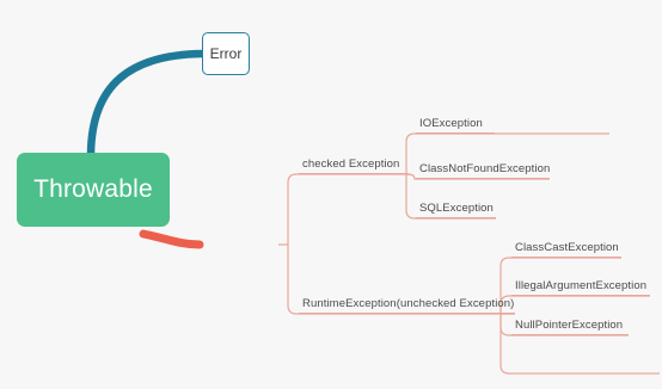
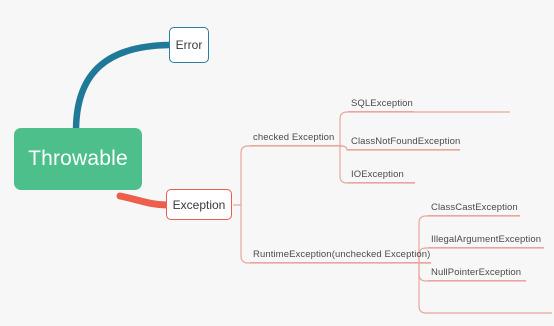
  Throwable
  Error
+ Exception
  checked Exception
  RuntimeException(unchecked Exception)
- IOException
+ SQLException
  ClassNotFoundException
- SQLException
+ IOException
  ClassCastException
  IllegalArgumentException
  NullPointerException
